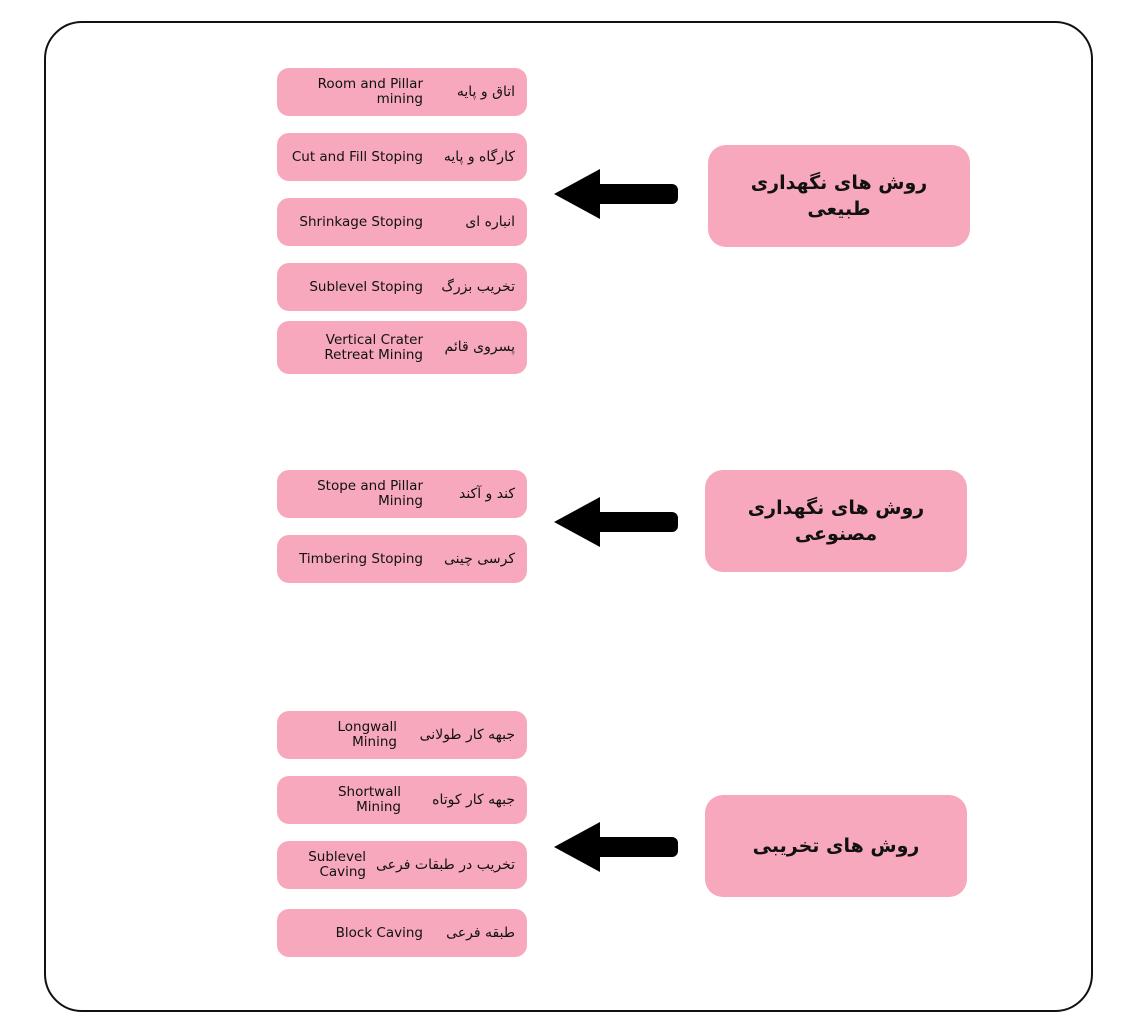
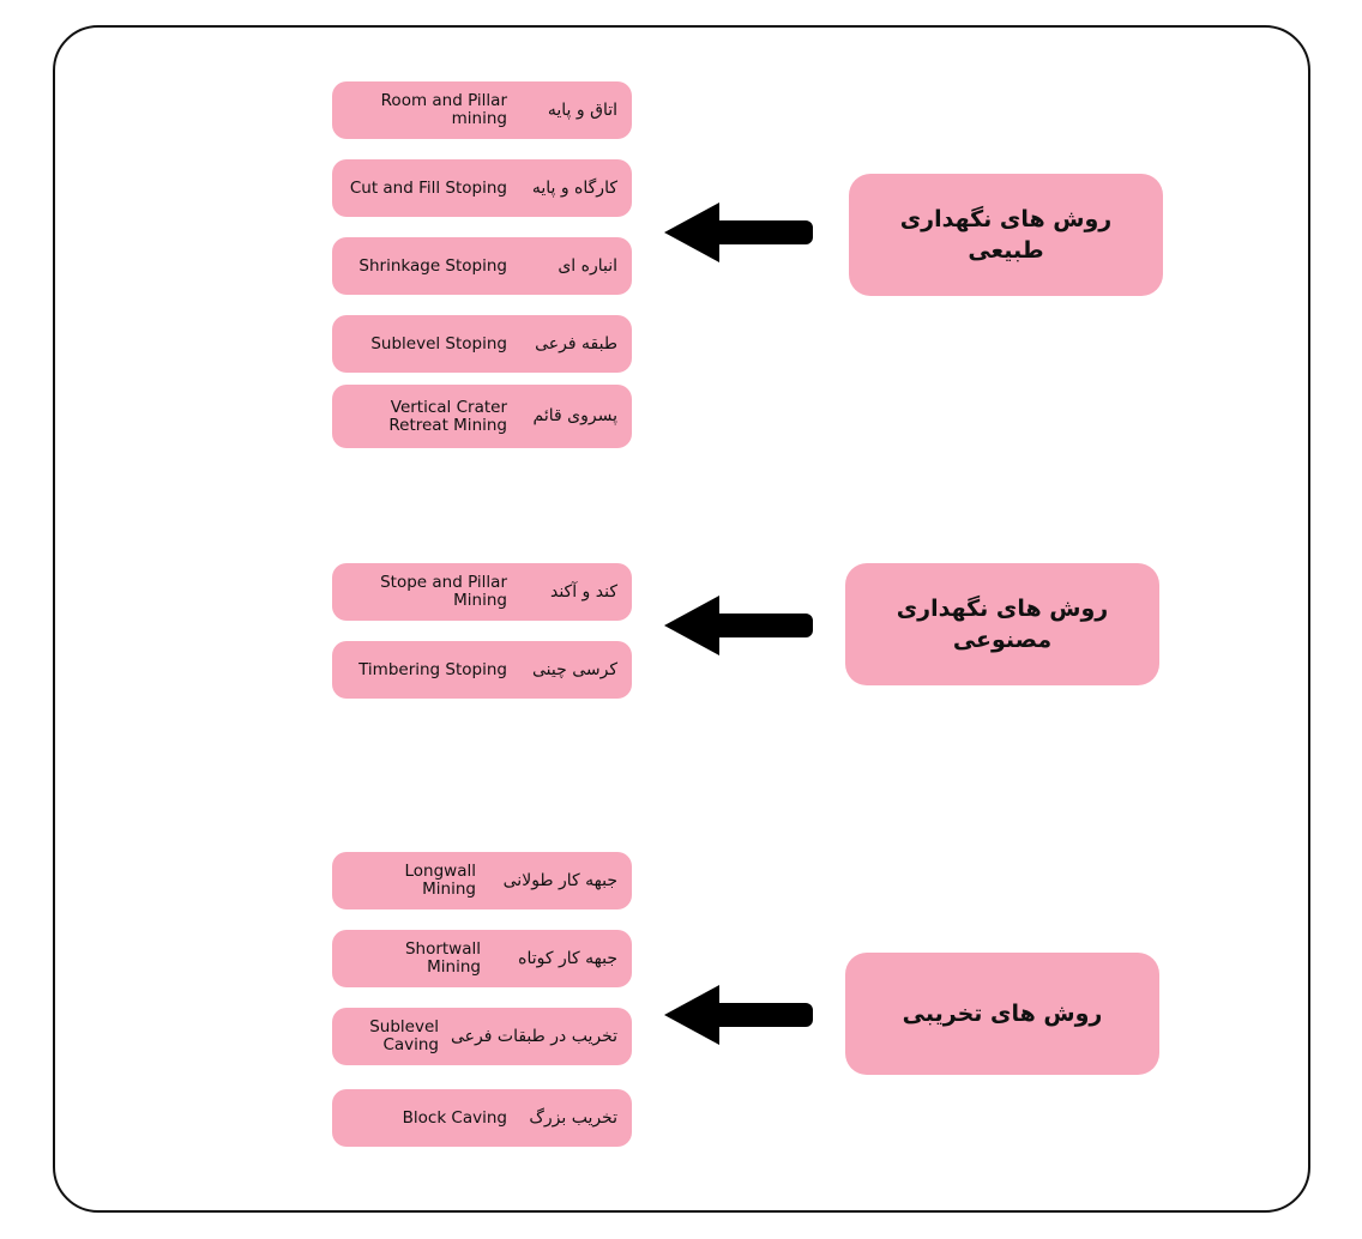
  Room and Pillar mining
  اتاق و پایه
  Cut and Fill Stoping
  کارگاه و پایه
  Shrinkage Stoping
  انباره ای
  Sublevel Stoping
- تخریب بزرگ
+ طبقه فرعی
  Vertical Crater Retreat Mining
  پسروی قائم
  روش های نگهداری طبیعی
  Stope and Pillar Mining
  کند و آکند
  Timbering Stoping
  کرسی چینی
  روش های نگهداری مصنوعی
  Longwall Mining
  جبهه کار طولانی
  Shortwall Mining
  جبهه کار کوتاه
  Sublevel Caving
  تخریب در طبقات فرعی
  Block Caving
- طبقه فرعی
+ تخریب بزرگ
  روش های تخریبی
